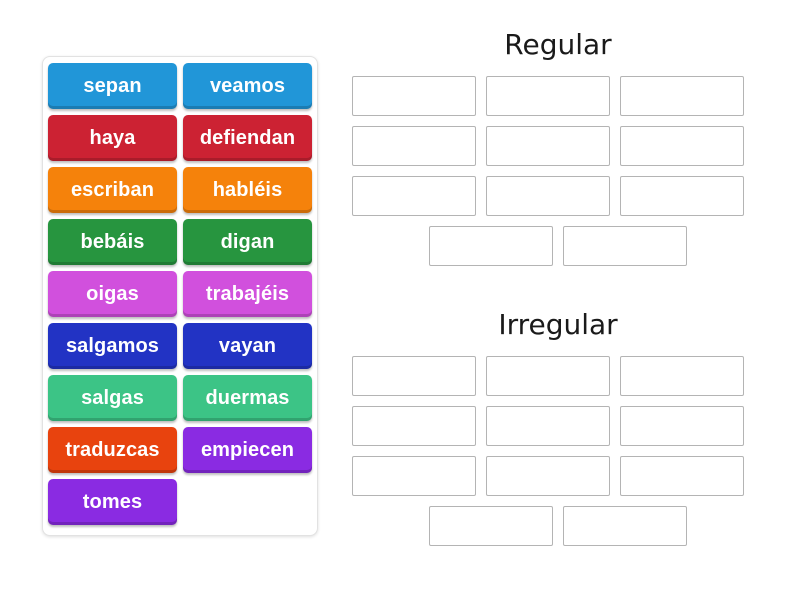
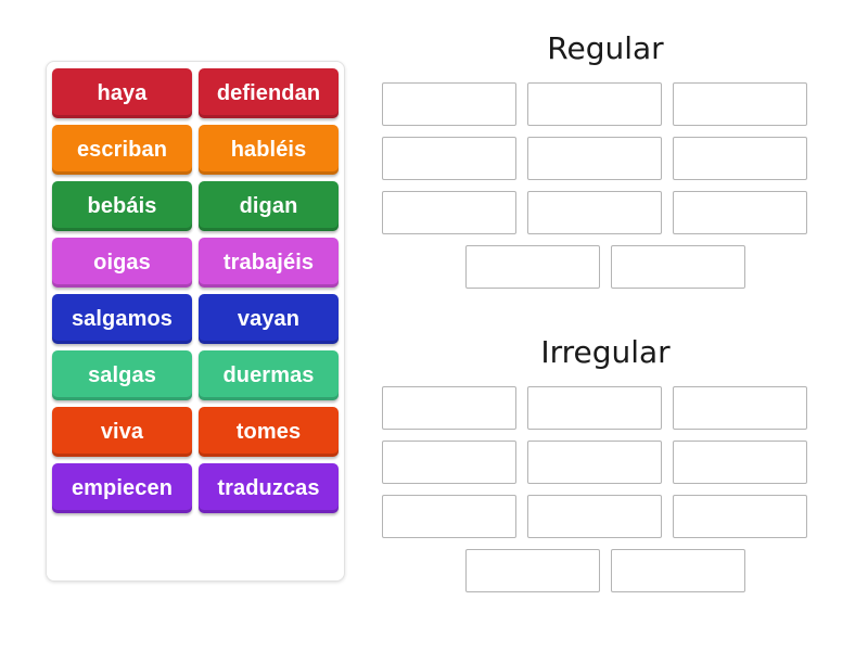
- sepan
- veamos
  haya
  defiendan
  escriban
  habléis
  bebáis
  digan
  oigas
  trabajéis
  salgamos
  vayan
  salgas
  duermas
+ viva
- traduzcas
+ tomes
  empiecen
- tomes
+ traduzcas
  Regular
  Irregular
